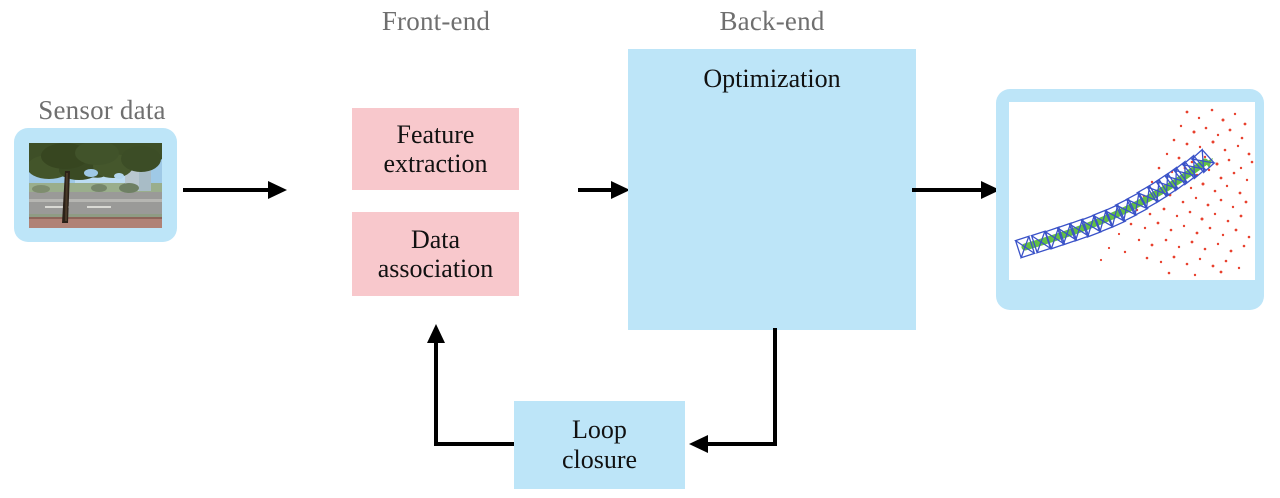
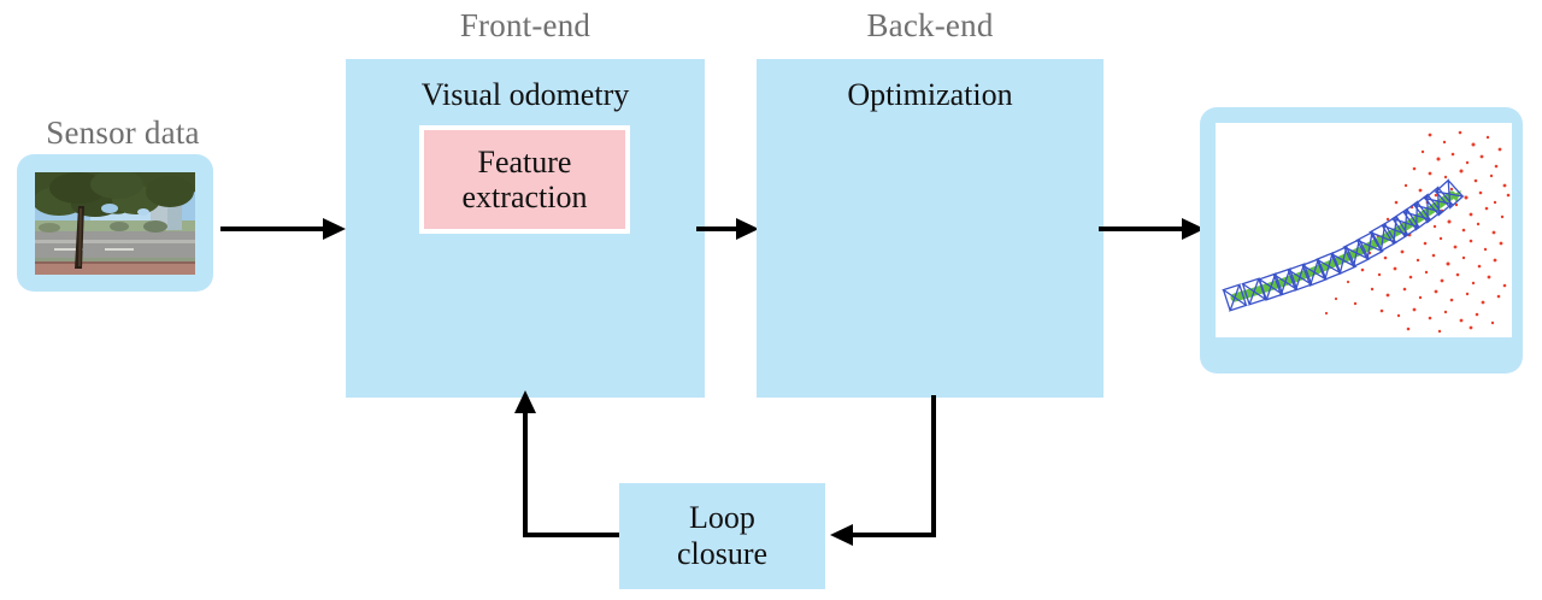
  Sensor data
  Front-end
  Back-end
+ Visual odometry
  Feature
  extraction
- Data
- association
  Optimization
  Loop
  closure
